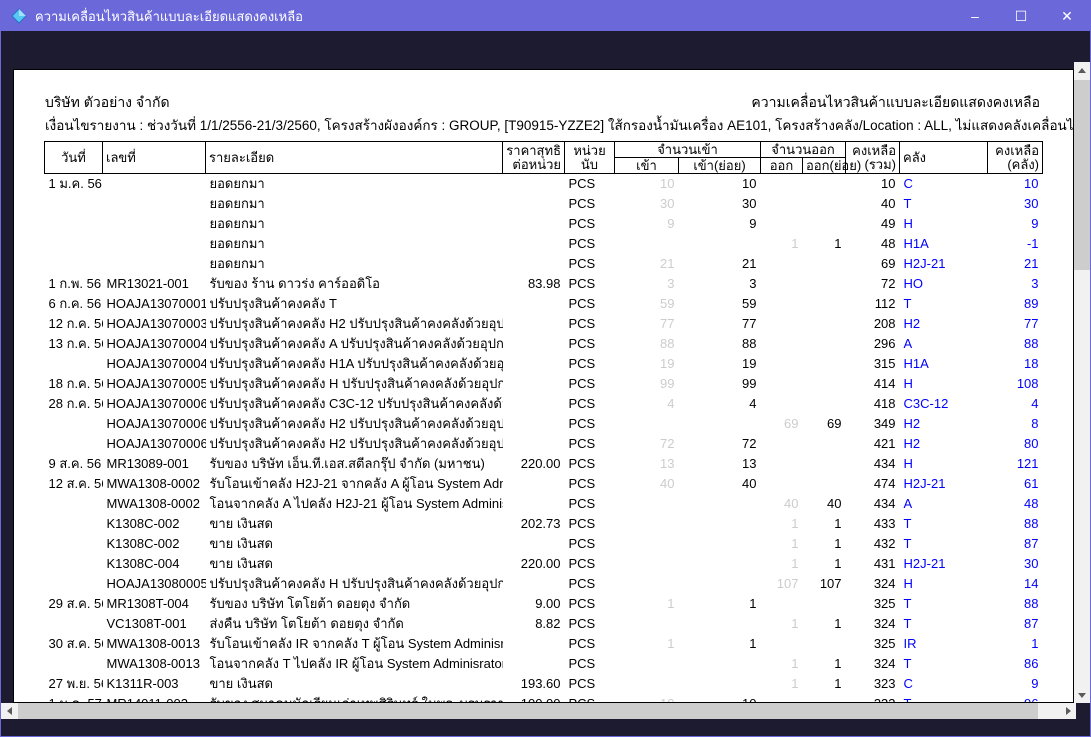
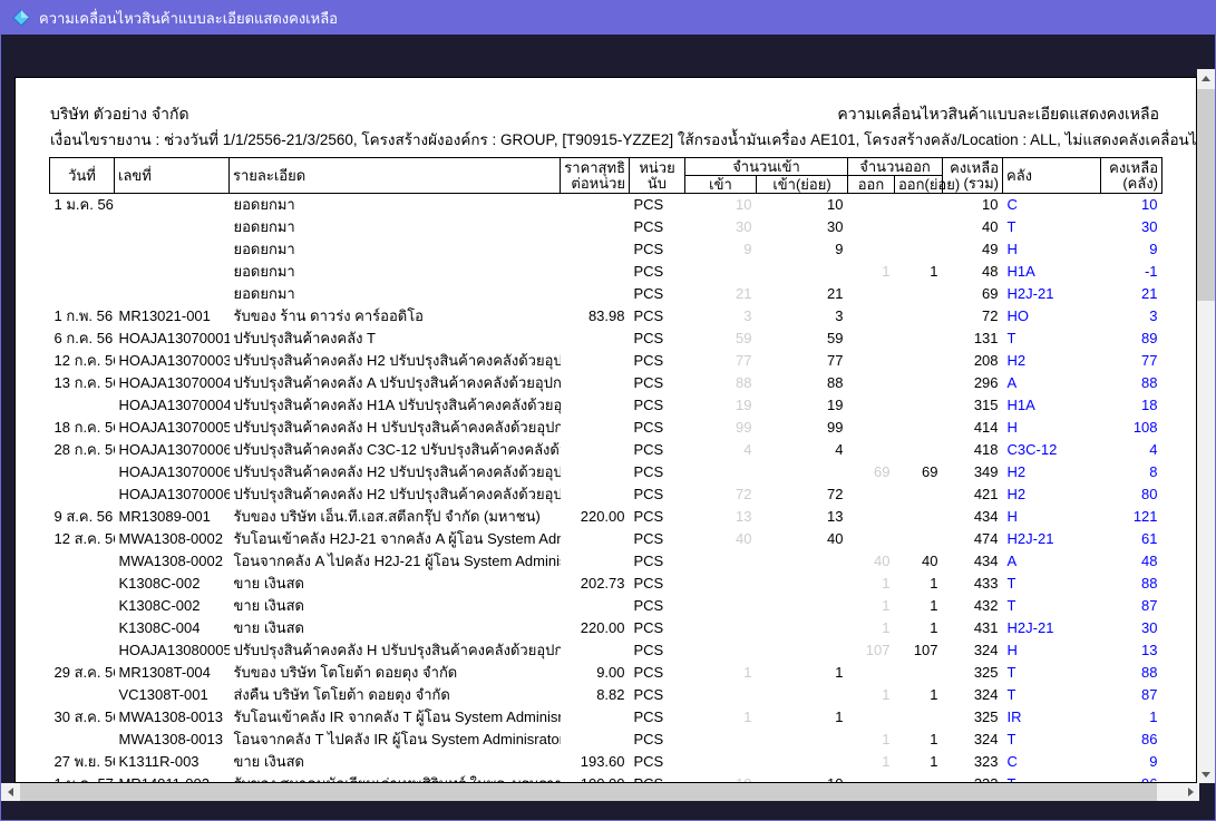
  ความเคลื่อนไหวสินค้าแบบละเอียดแสดงคงเหลือ
- –
- ☐
- ✕
  บริษัท ตัวอย่าง จำกัด
  ความเคลื่อนไหวสินค้าแบบละเอียดแสดงคงเหลือ
  เงื่อนไขรายงาน : ช่วงวันที่ 1/1/2556-21/3/2560, โครงสร้างผังองค์กร : GROUP, [T90915-YZZE2] ใส้กรองน้ำมันเครื่อง AE101, โครงสร้างคลัง/Location : ALL, ไม่แสดงคลังเคลื่อนไ
  วันที่	เลขที่	รายละเอียด	ราคาสุทธิต่อหน่วย	หน่วยนับ	จำนวนเข้า	จำนวนออก	คงเหลือ(รวม)	คลัง	คงเหลือ(คลัง)
  เข้า	เข้า(ย่อย)	ออก	ออก(ย่อย)
  1 ม.ค. 56		ยอดยกมา		PCS	10	10			10	C	10
  		ยอดยกมา		PCS	30	30			40	T	30
  		ยอดยกมา		PCS	9	9			49	H	9
  		ยอดยกมา		PCS			1	1	48	H1A	-1
  		ยอดยกมา		PCS	21	21			69	H2J-21	21
  1 ก.พ. 56	MR13021-001	รับของ ร้าน ดาวร่ง คาร์ออดิโอ	83.98	PCS	3	3			72	HO	3
- 6 ก.ค. 56	HOAJA13070001	ปรับปรุงสินค้าคงคลัง T		PCS	59	59			112	T	89
+ 6 ก.ค. 56	HOAJA13070001	ปรับปรุงสินค้าคงคลัง T		PCS	59	59			131	T	89
  12 ก.ค. 5	HOAJA13070003	ปรับปรุงสินค้าคงคลัง H2 ปรับปรุงสินค้าคงคลังด้วยอุป		PCS	77	77			208	H2	77
  13 ก.ค. 5	HOAJA13070004	ปรับปรุงสินค้าคงคลัง A ปรับปรุงสินค้าคงคลังด้วยอุปก		PCS	88	88			296	A	88
  	HOAJA13070004	ปรับปรุงสินค้าคงคลัง H1A ปรับปรุงสินค้าคงคลังด้วยอุ		PCS	19	19			315	H1A	18
  18 ก.ค. 5	HOAJA13070005	ปรับปรุงสินค้าคงคลัง H ปรับปรุงสินค้าคงคลังด้วยอุปก		PCS	99	99			414	H	108
  28 ก.ค. 5	HOAJA13070006	ปรับปรุงสินค้าคงคลัง C3C-12 ปรับปรุงสินค้าคงคลังด้		PCS	4	4			418	C3C-12	4
  	HOAJA13070006	ปรับปรุงสินค้าคงคลัง H2 ปรับปรุงสินค้าคงคลังด้วยอุป		PCS			69	69	349	H2	8
  	HOAJA13070006	ปรับปรุงสินค้าคงคลัง H2 ปรับปรุงสินค้าคงคลังด้วยอุป		PCS	72	72			421	H2	80
  9 ส.ค. 56	MR13089-001	รับของ บริษัท เอ็น.ที.เอส.สตีลกรุ๊ป จำกัด (มหาชน)	220.00	PCS	13	13			434	H	121
  12 ส.ค. 5	MWA1308-0002	รับโอนเข้าคลัง H2J-21 จากคลัง A ผู้โอน System Ad		PCS	40	40			474	H2J-21	61
  	MWA1308-0002	โอนจากคลัง A ไปคลัง H2J-21 ผู้โอน System Admini		PCS			40	40	434	A	48
  	K1308C-002	ขาย เงินสด	202.73	PCS			1	1	433	T	88
  	K1308C-002	ขาย เงินสด		PCS			1	1	432	T	87
  	K1308C-004	ขาย เงินสด	220.00	PCS			1	1	431	H2J-21	30
- 	HOAJA13080005	ปรับปรุงสินค้าคงคลัง H ปรับปรุงสินค้าคงคลังด้วยอุปก		PCS			107	107	324	H	14
+ 	HOAJA13080005	ปรับปรุงสินค้าคงคลัง H ปรับปรุงสินค้าคงคลังด้วยอุปก		PCS			107	107	324	H	13
  29 ส.ค. 5	MR1308T-004	รับของ บริษัท โตโยต้า ดอยตุง จำกัด	9.00	PCS	1	1			325	T	88
  	VC1308T-001	ส่งคืน บริษัท โตโยต้า ดอยตุง จำกัด	8.82	PCS			1	1	324	T	87
  30 ส.ค. 5	MWA1308-0013	รับโอนเข้าคลัง IR จากคลัง T ผู้โอน System Adminis		PCS	1	1			325	IR	1
  	MWA1308-0013	โอนจากคลัง T ไปคลัง IR ผู้โอน System Adminisrato		PCS			1	1	324	T	86
  27 พ.ย. 5	K1311R-003	ขาย เงินสด	193.60	PCS			1	1	323	C	9
